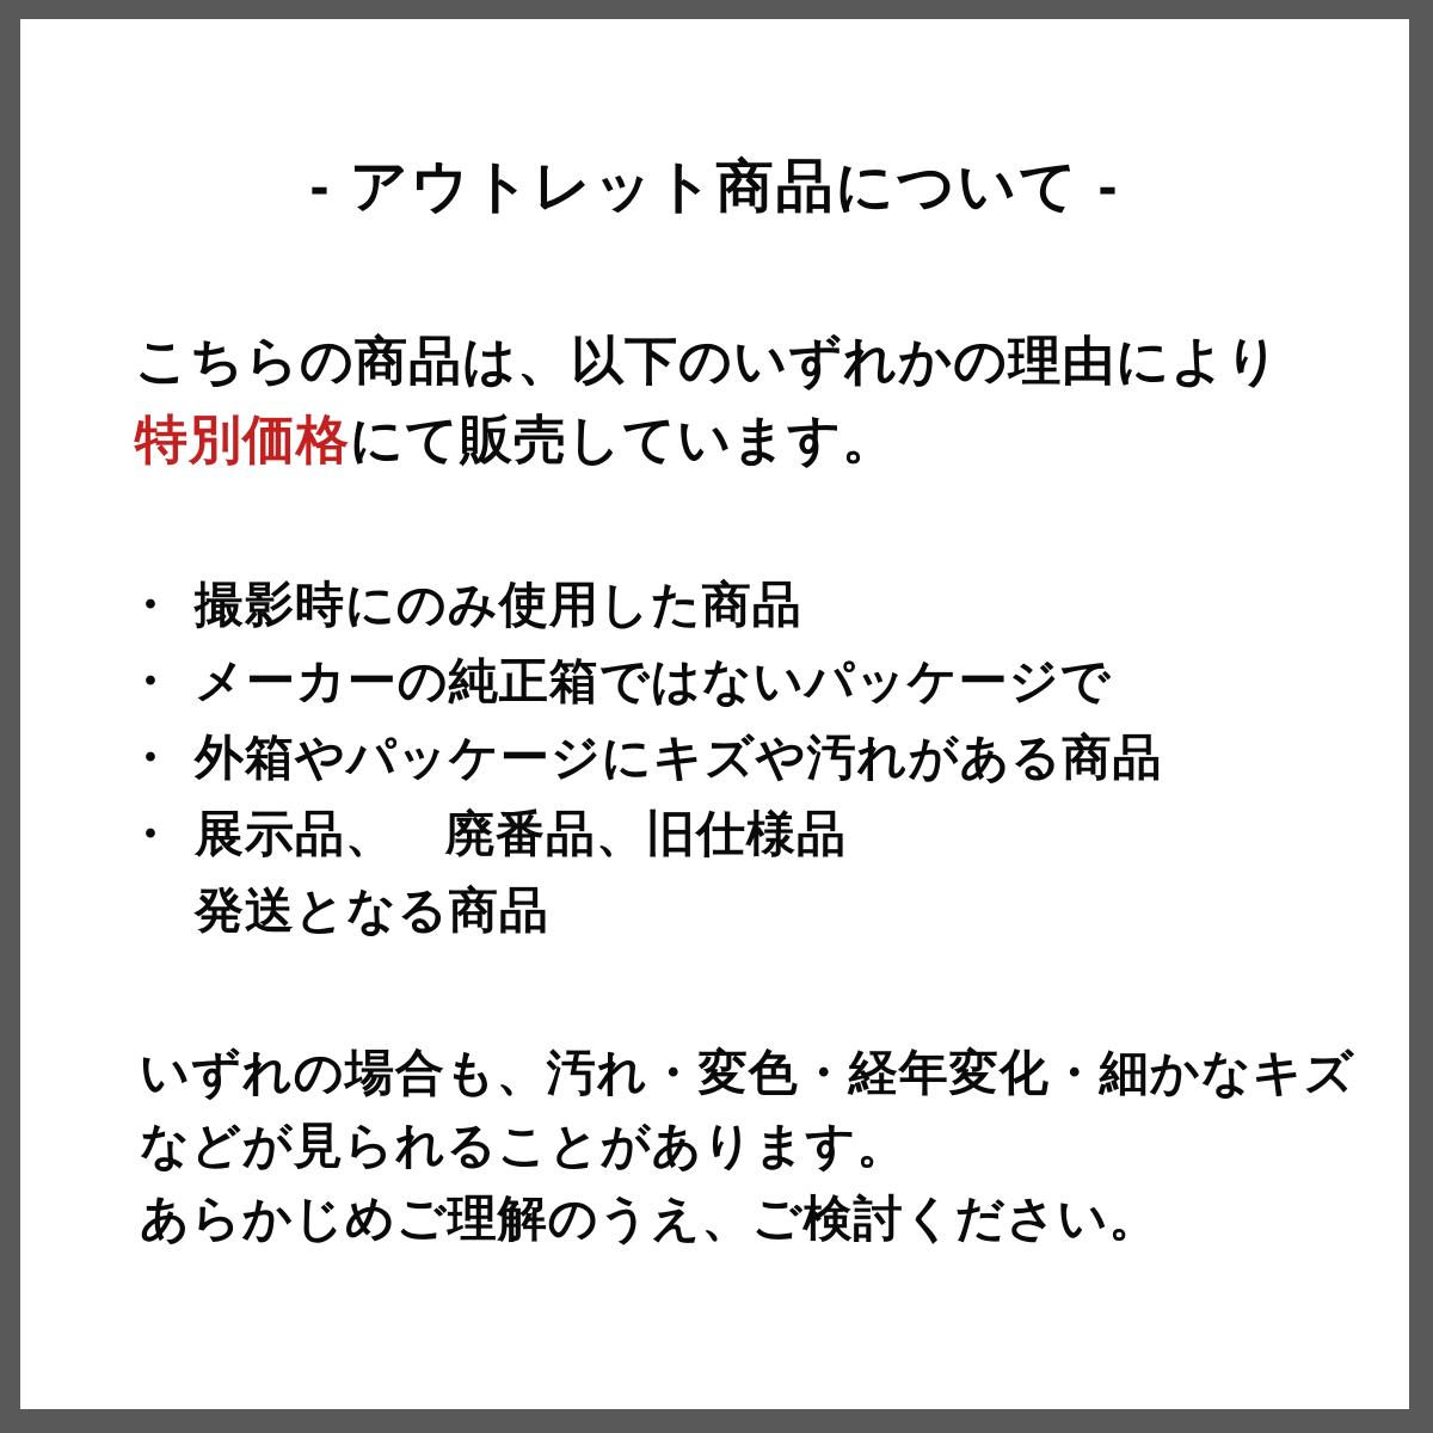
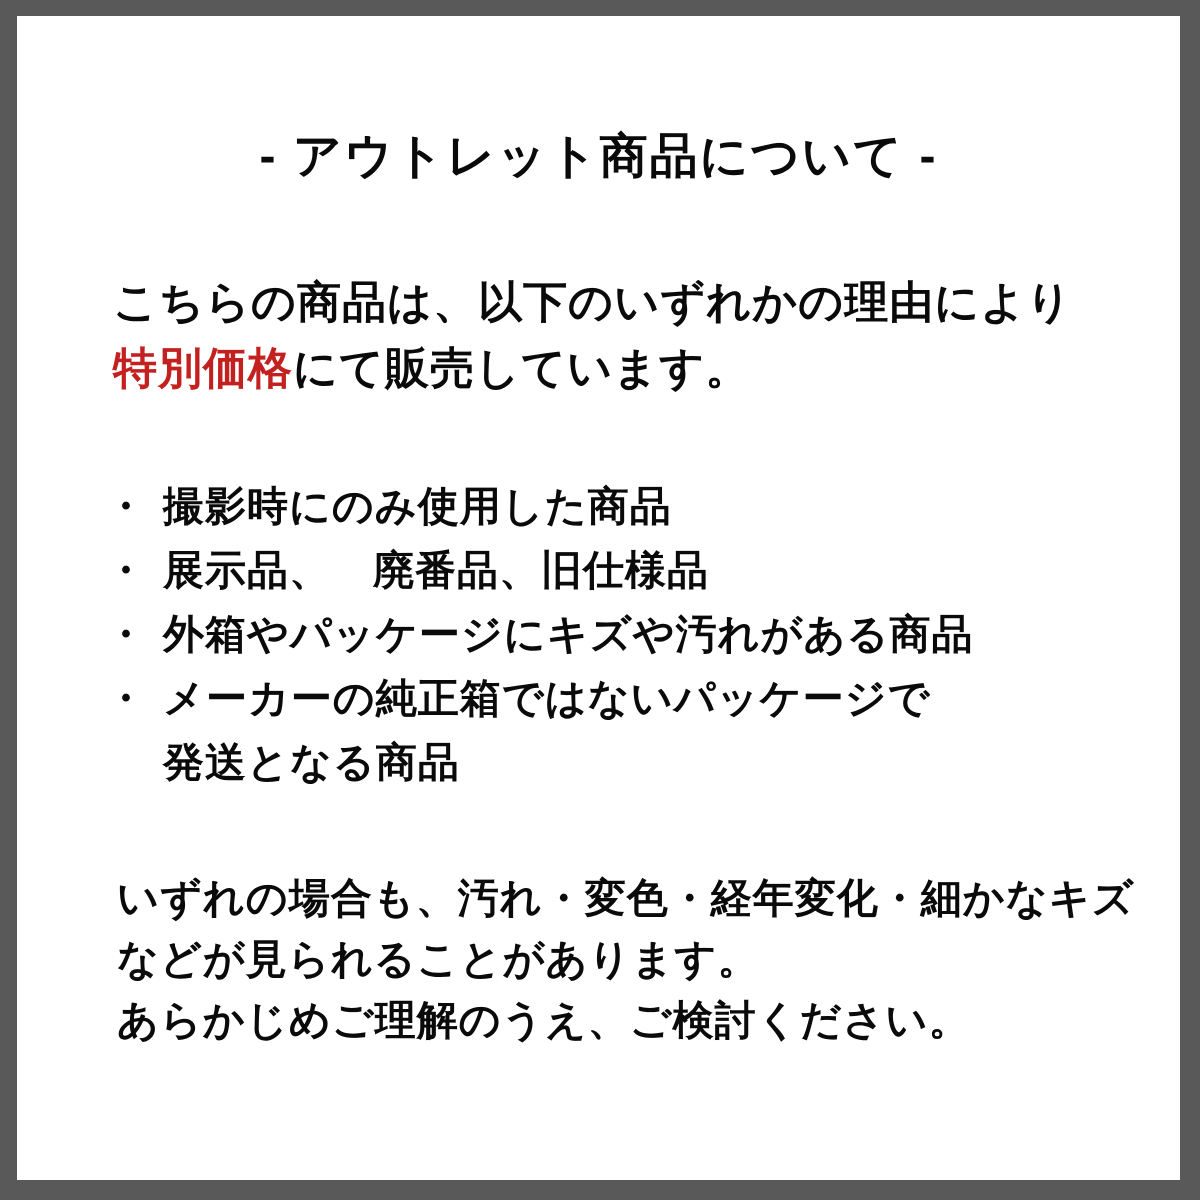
  - アウトレット商品について -
  こちらの商品は、以下のいずれかの理由により
  特別価格にて販売しています。
  ・
  撮影時にのみ使用した商品
  ・
- メーカーの純正箱ではないパッケージで
+ 展示品、 廃番品、旧仕様品
  ・
  外箱やパッケージにキズや汚れがある商品
  ・
- 展示品、 廃番品、旧仕様品
+ メーカーの純正箱ではないパッケージで
  発送となる商品
  いずれの場合も、汚れ・変色・経年変化・細かなキズ
  などが見られることがあります。
  あらかじめご理解のうえ、ご検討ください。
